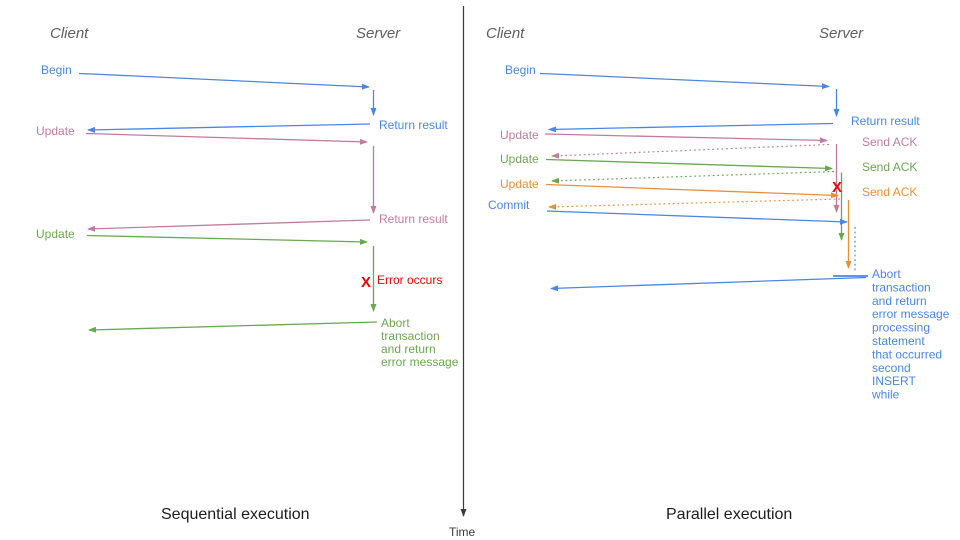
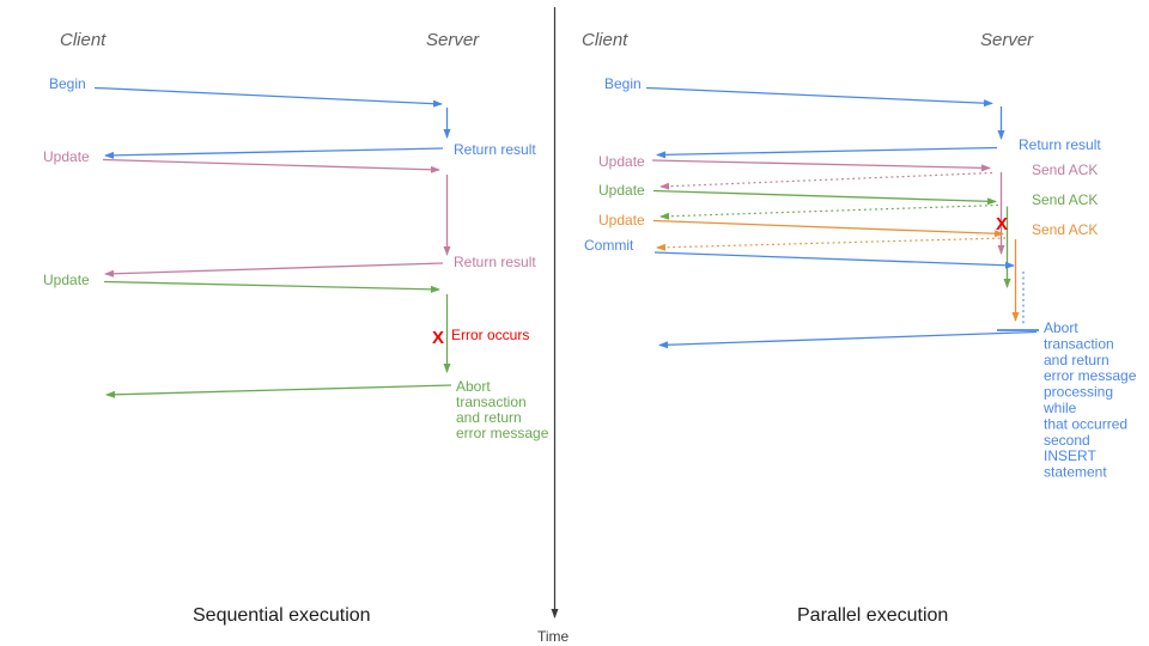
  Time
  Client
  Server
  Begin
  Return result
  Update
  Return result
  Update
  X
  Error occurs
  Abort
  transaction
  and return
  error message
  Sequential execution
  Client
  Server
  Begin
  Return result
  Update
  Send ACK
  Update
  Send ACK
  Update
  Send ACK
  Commit
  X
  Abort
  transaction
  and return
  error message
  processing
- statement
+ while
  that occurred
  second
  INSERT
- while
+ statement
  Parallel execution
